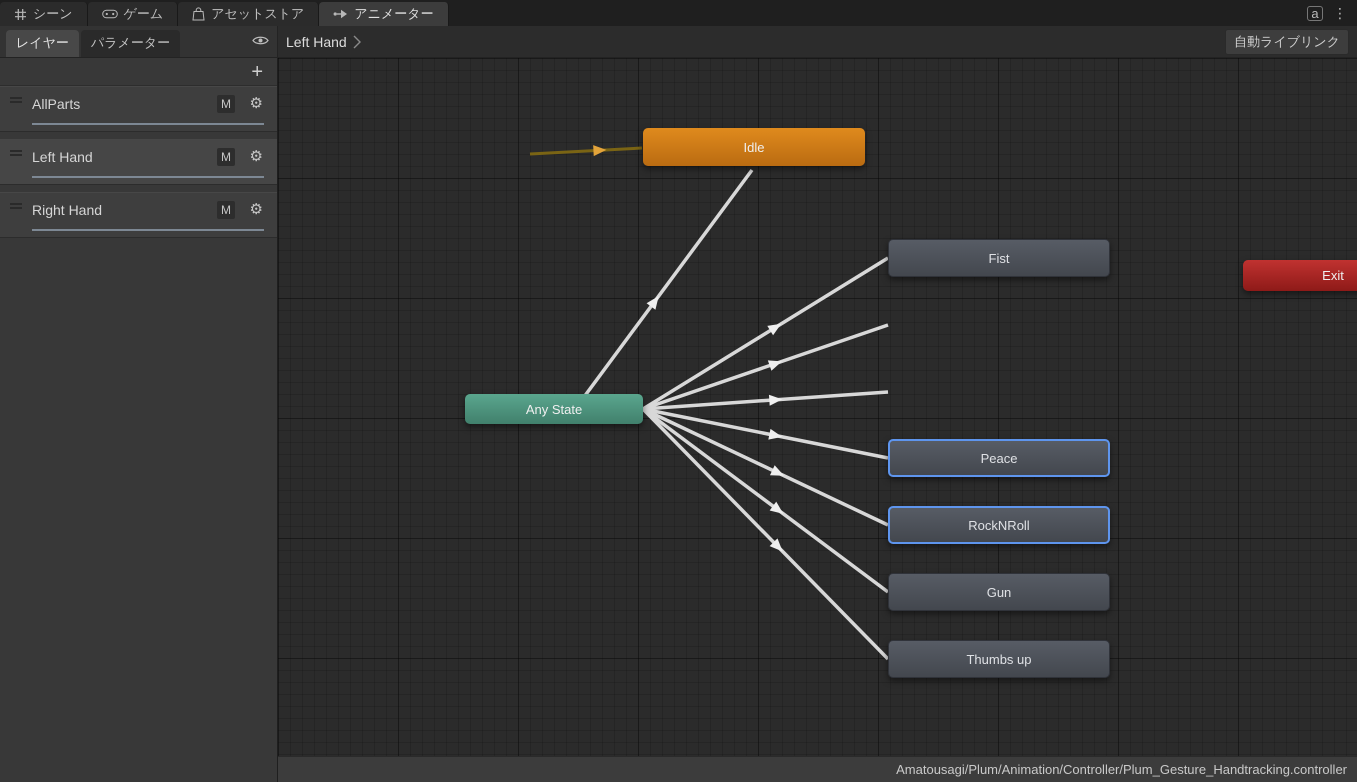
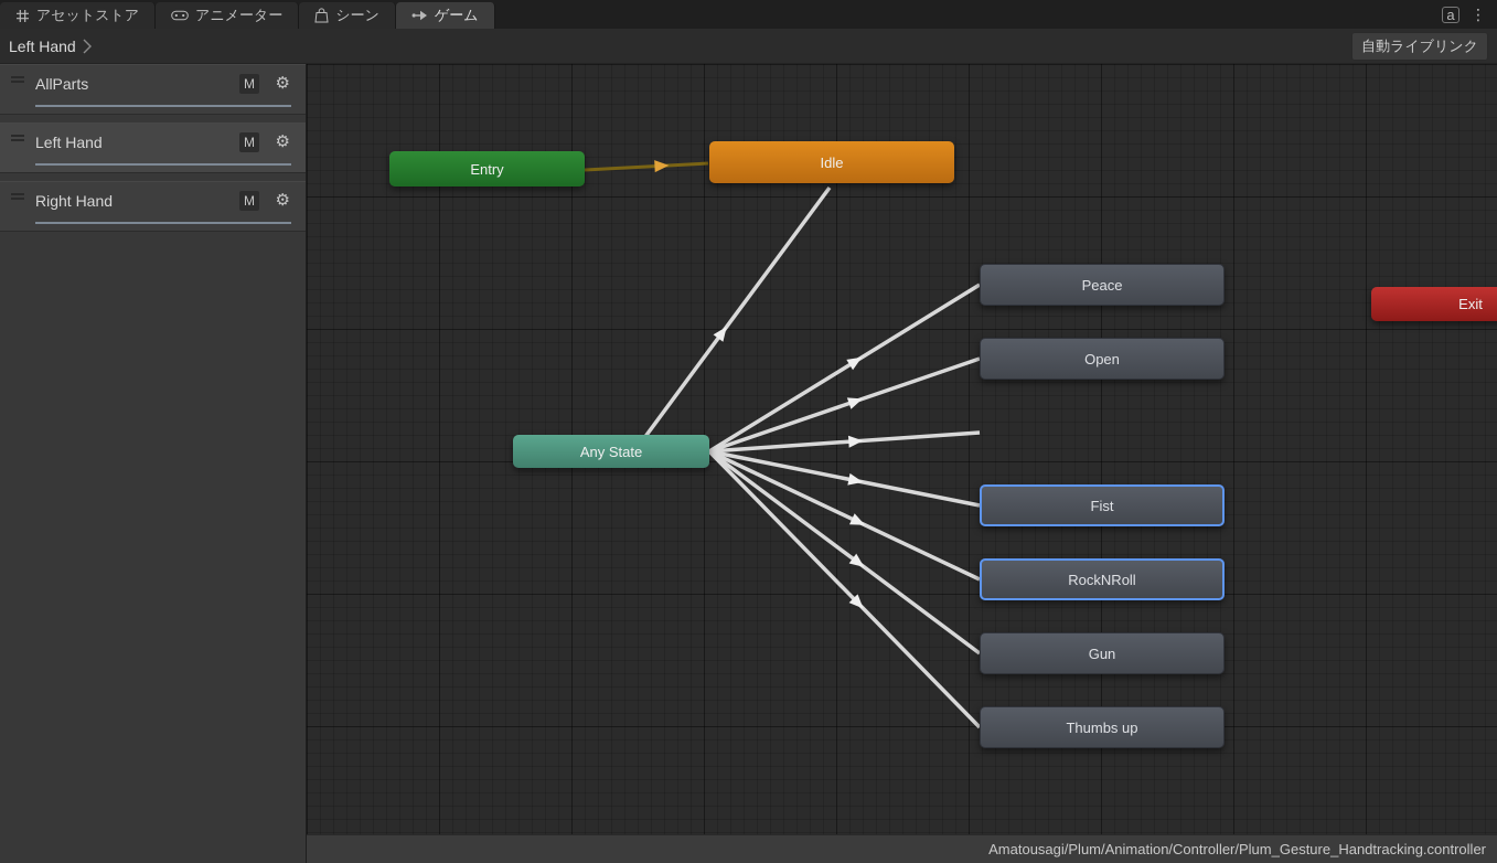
- シーン
+ アセットストア
- ゲーム
+ アニメーター
- アセットストア
+ シーン
- アニメーター
+ ゲーム
  a
  ⋮
- レイヤー
- パラメーター
  Left Hand
  自動ライブリンク
- +
  AllParts
  M
  ⚙
  Left Hand
  M
  ⚙
  Right Hand
  M
  ⚙
+ Entry
  Idle
  Any State
- Fist
+ Peace
+ Open
- Peace
+ Fist
  RockNRoll
  Gun
  Thumbs up
  Exit
  Amatousagi/Plum/Animation/Controller/Plum_Gesture_Handtracking.controller
